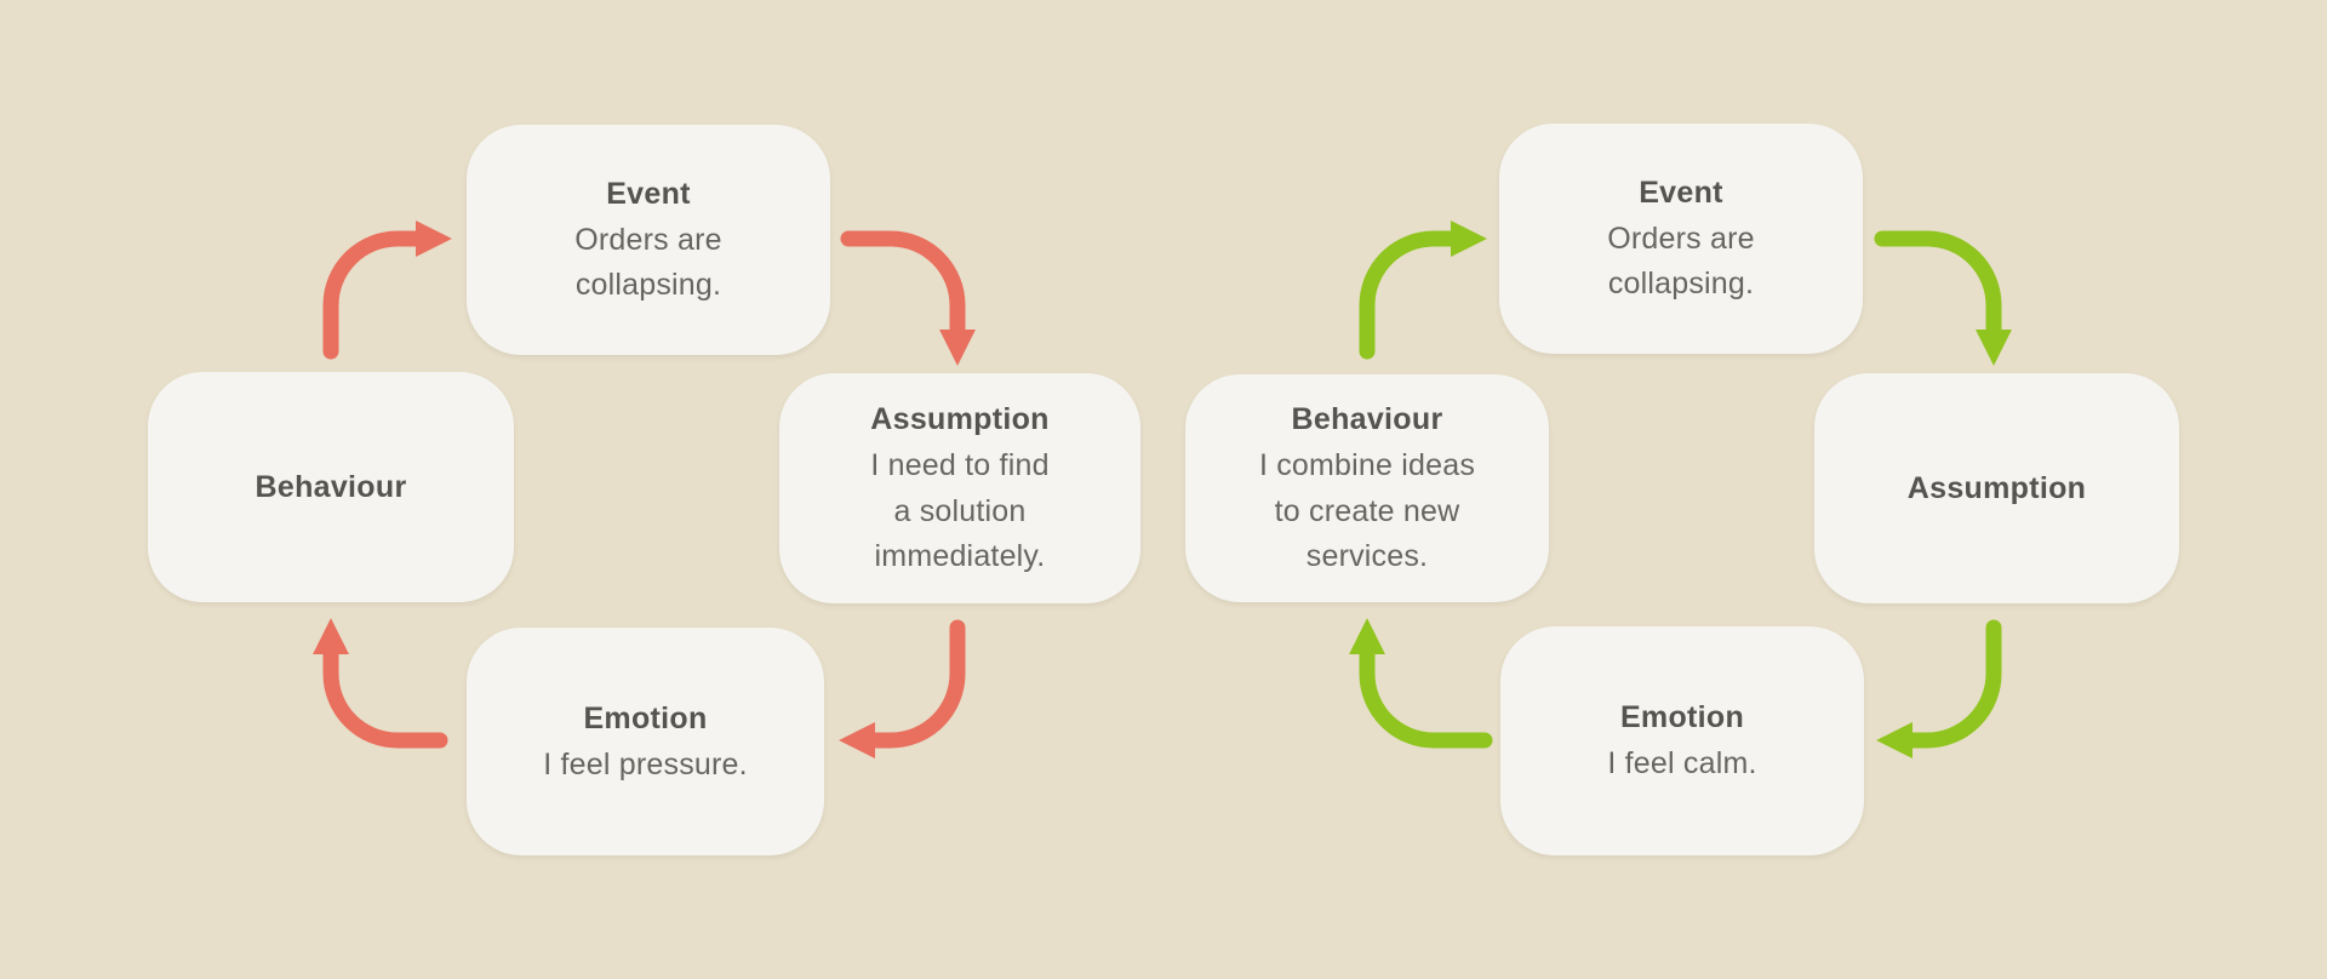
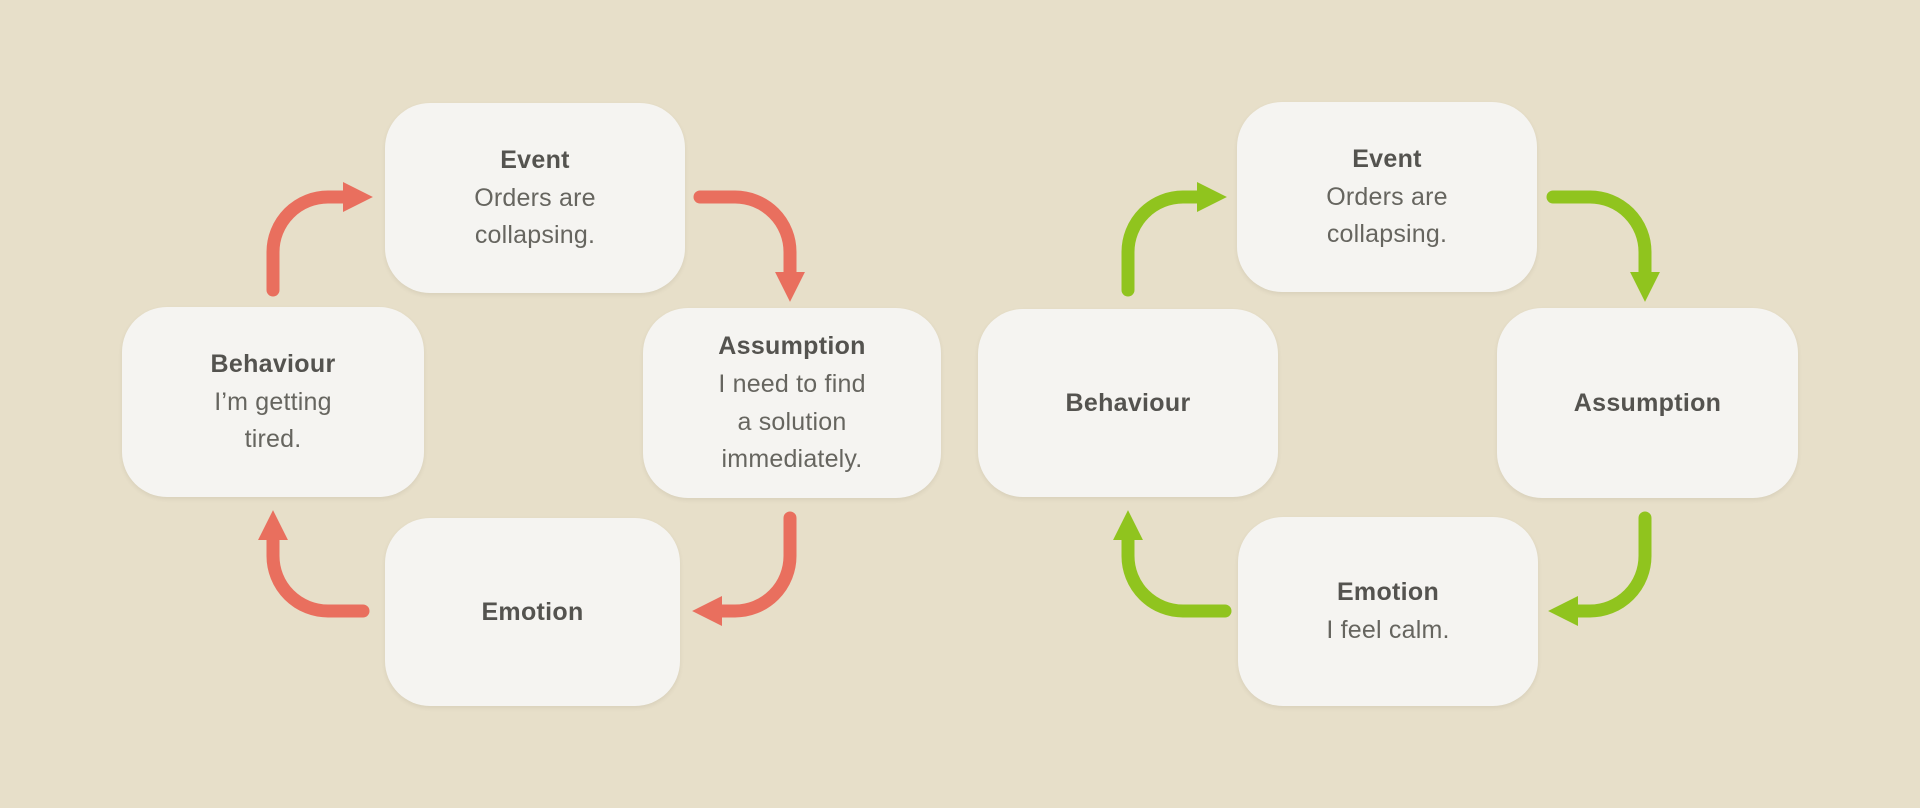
  Event
  Orders are
  collapsing.
  Assumption
  I need to find
  a solution
  immediately.
  Emotion
- I feel pressure.
  Behaviour
+ I’m getting
+ tired.
  Event
  Orders are
  collapsing.
  Assumption
  Emotion
  I feel calm.
  Behaviour
- I combine ideas
- to create new
- services.
